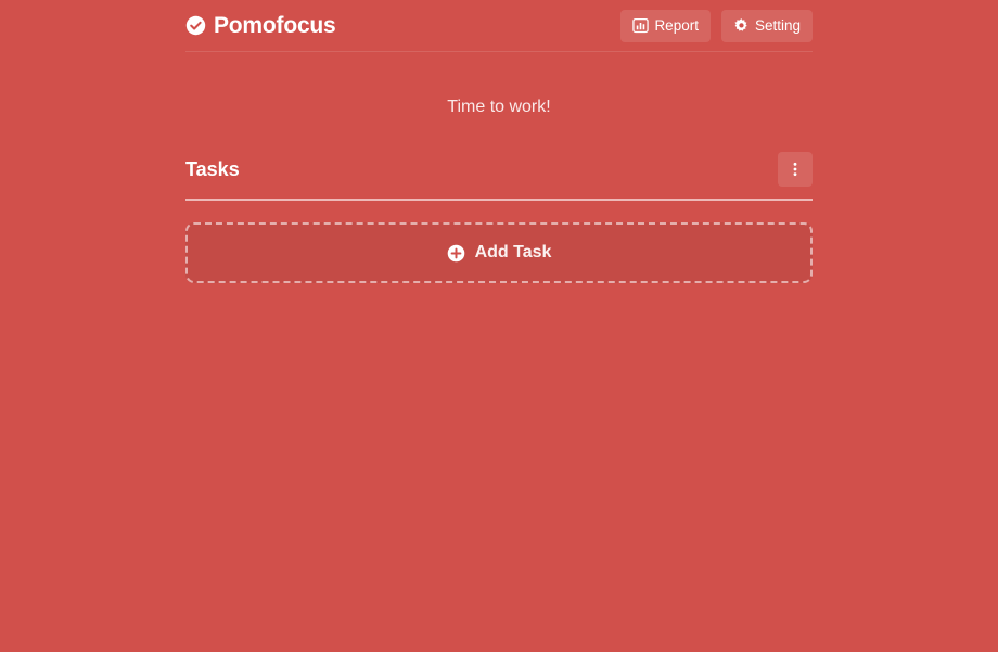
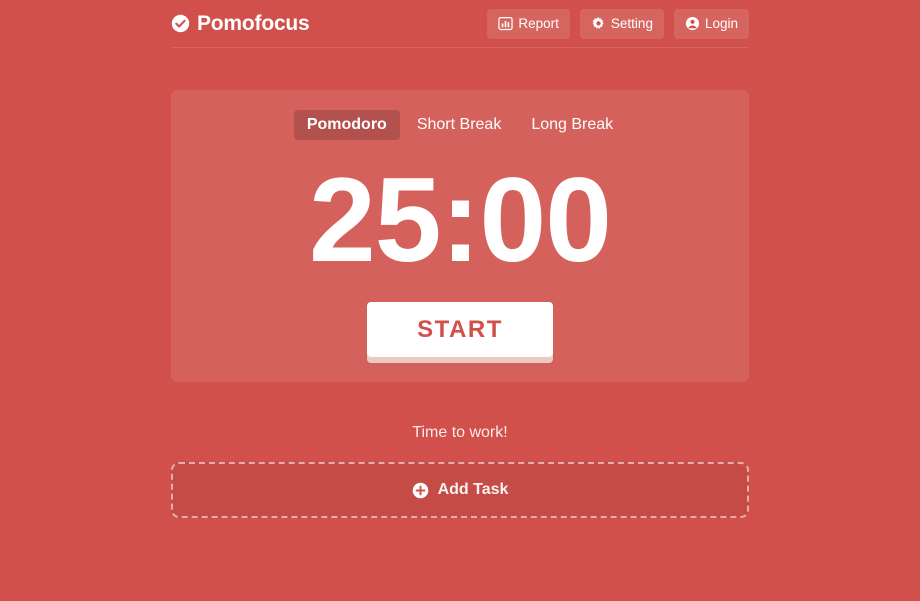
  Pomofocus
  Report
  Setting
+ Login
+ Pomodoro
+ Short Break
+ Long Break
+ 25:00
+ START
  Time to work!
- Tasks
  Add Task
